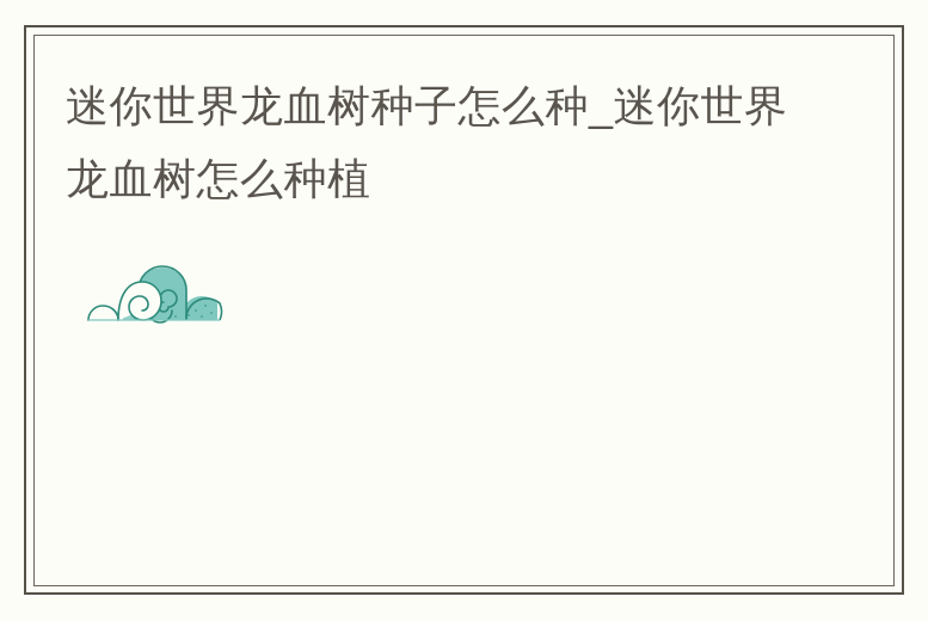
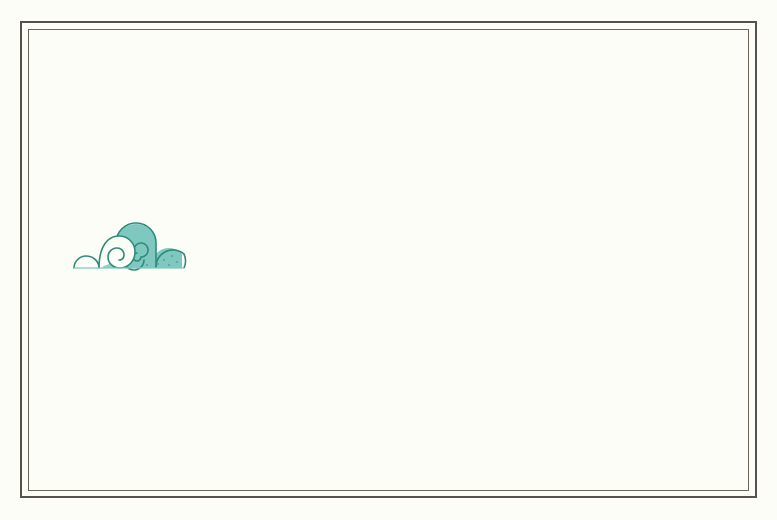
- 迷你世界龙血树种子怎么种_迷你世界龙血树怎么种植
